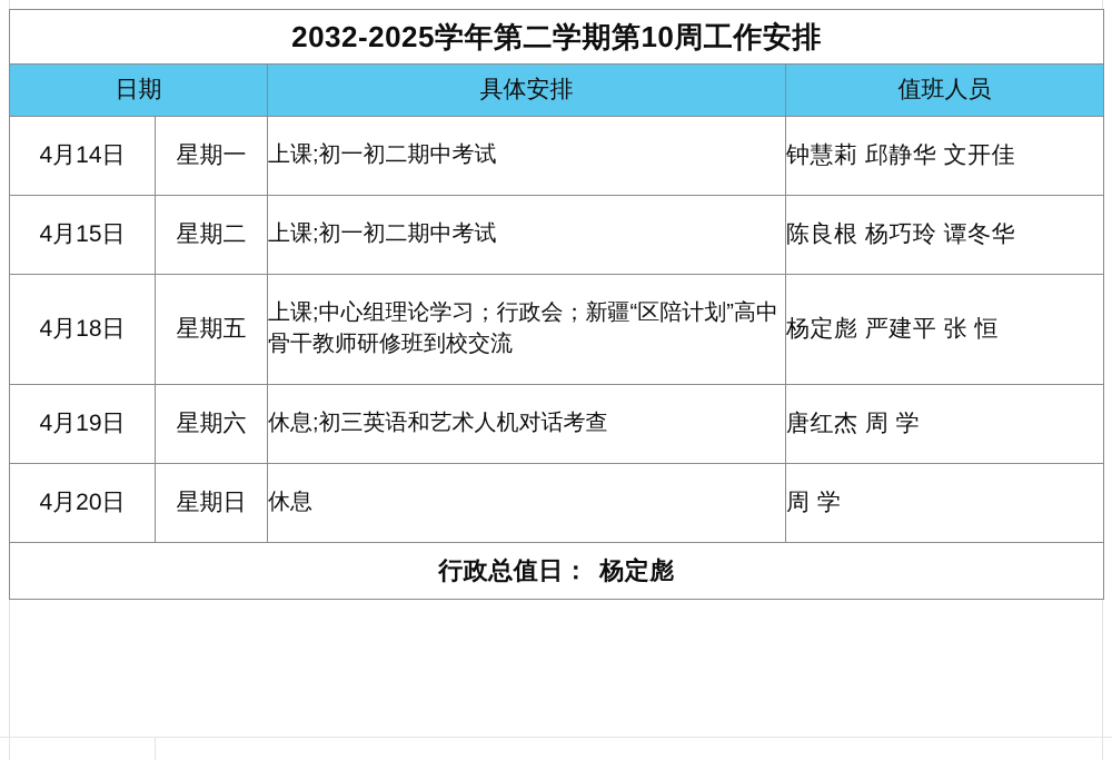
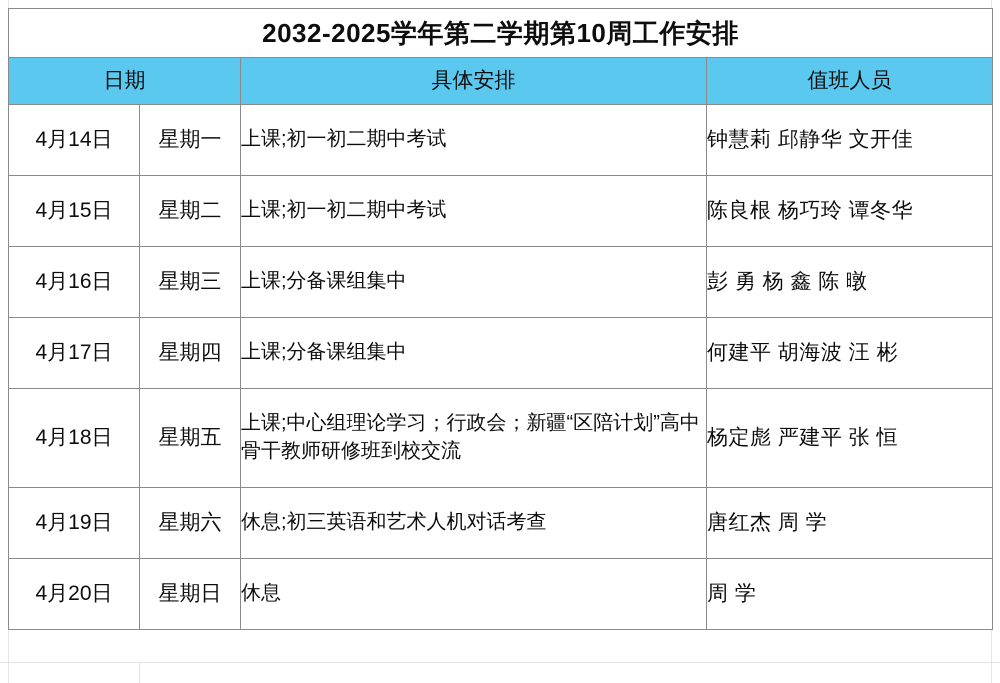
  2032-2025学年第二学期第10周工作安排
  日期	具体安排	值班人员
  4月14日	星期一	上课;初一初二期中考试	钟慧莉 邱静华 文开佳
  4月15日	星期二	上课;初一初二期中考试	陈良根 杨巧玲 谭冬华
+ 4月16日	星期三	上课;分备课组集中	彭 勇 杨 鑫 陈 暾
+ 4月17日	星期四	上课;分备课组集中	何建平 胡海波 汪 彬
  4月18日	星期五	上课;中心组理论学习；行政会；新疆“区陪计划”高中骨干教师研修班到校交流	杨定彪 严建平 张 恒
  4月19日	星期六	休息;初三英语和艺术人机对话考查	唐红杰 周 学
  4月20日	星期日	休息	周 学
- 行政总值日： 杨定彪
